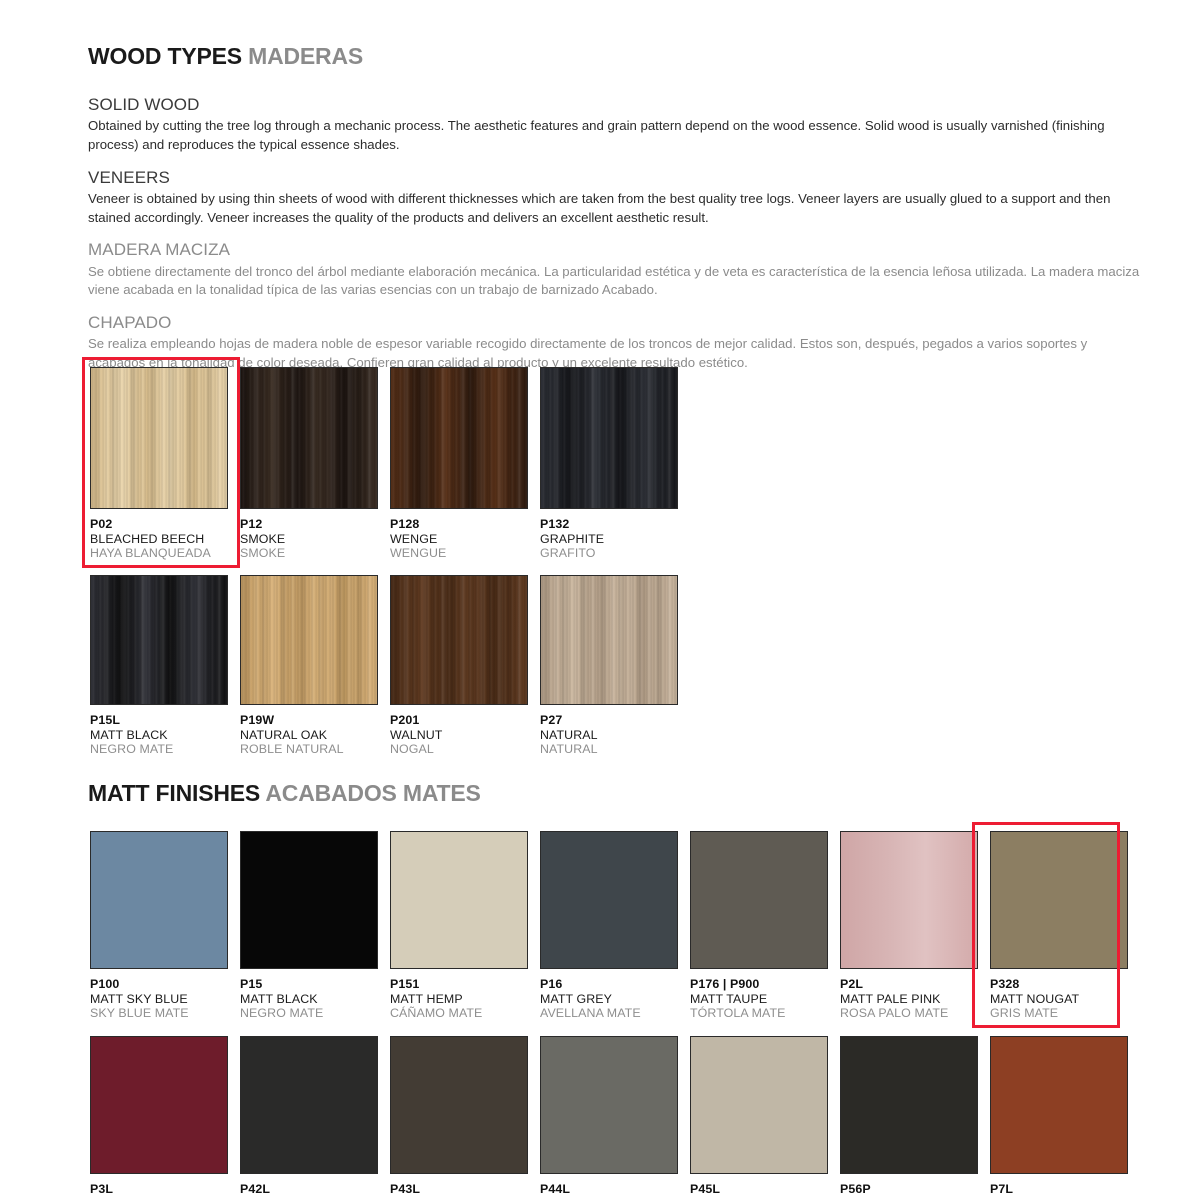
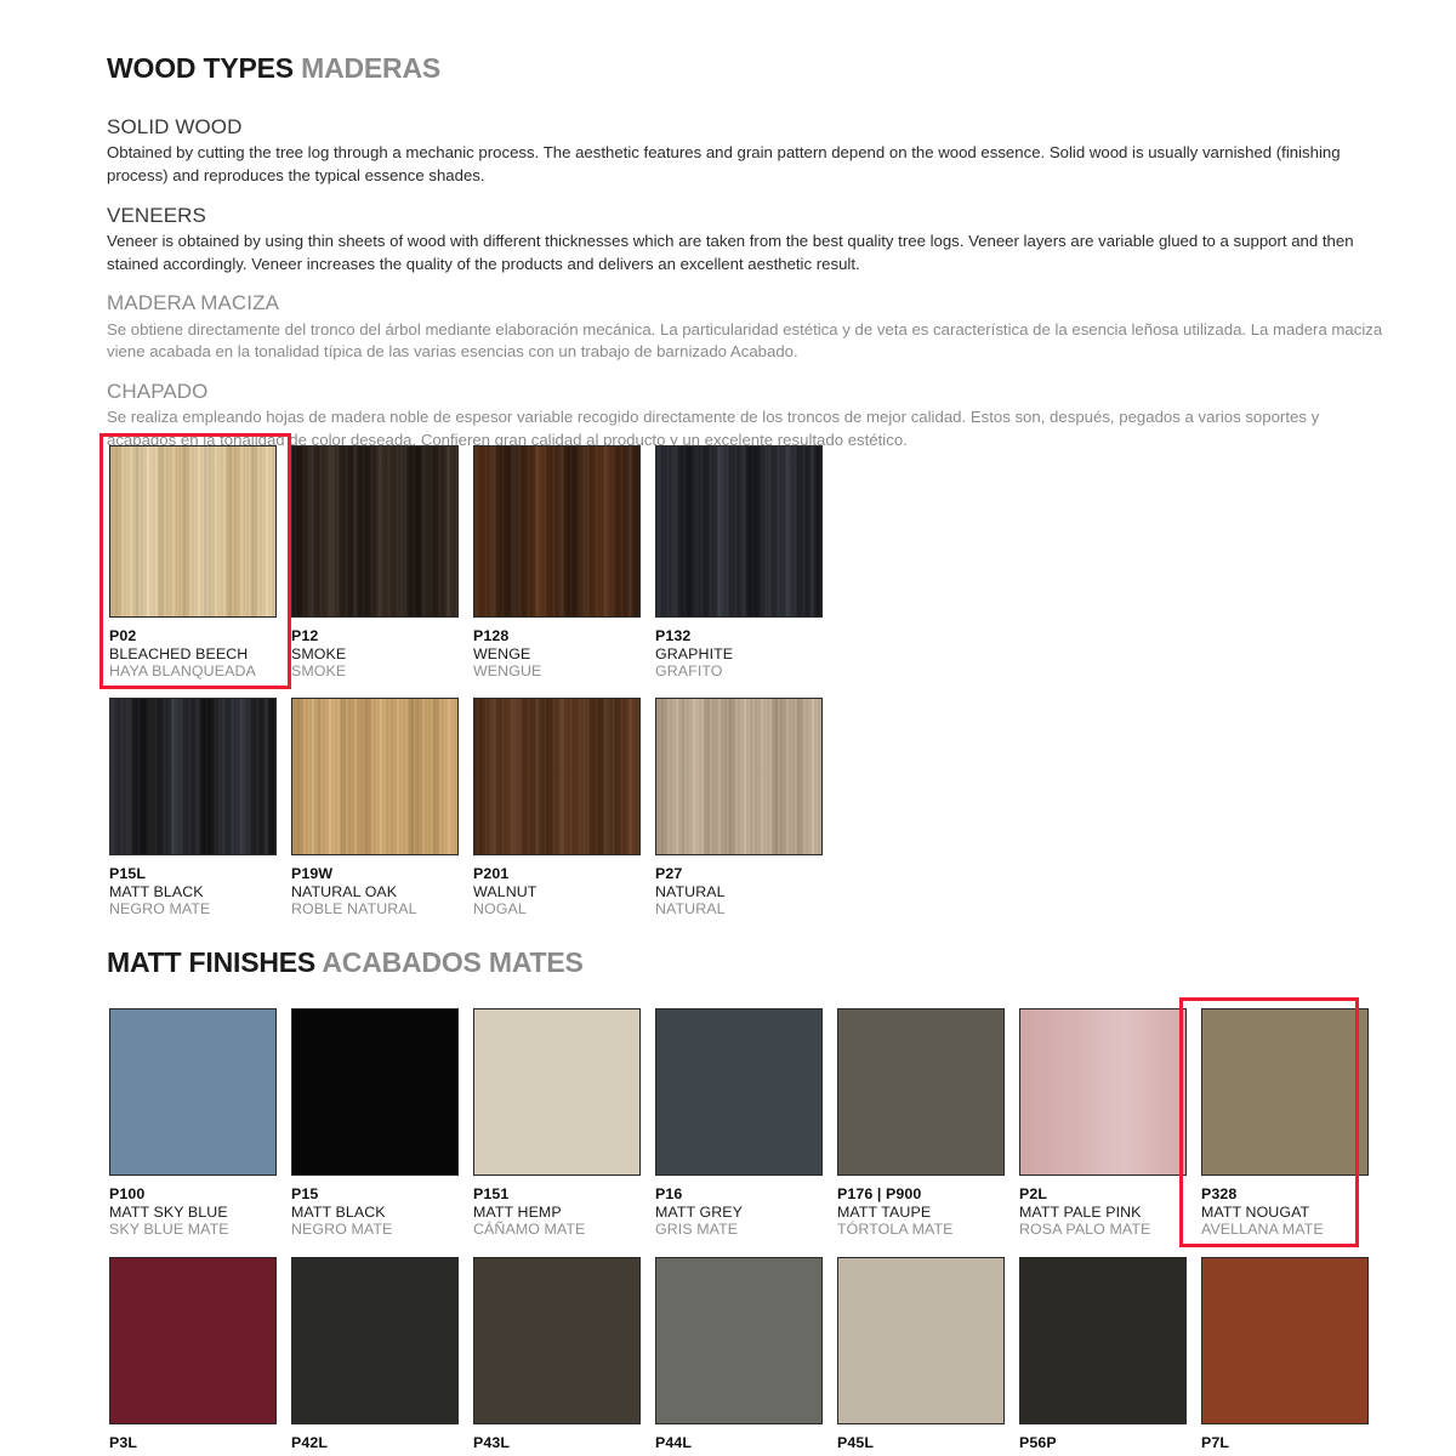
  WOOD TYPES MADERAS
  SOLID WOOD
  Obtained by cutting the tree log through a mechanic process. The aesthetic features and grain pattern depend on the wood essence. Solid wood is usually varnished (finishing process) and reproduces the typical essence shades.
  VENEERS
- Veneer is obtained by using thin sheets of wood with different thicknesses which are taken from the best quality tree logs. Veneer layers are usually glued to a support and then stained accordingly. Veneer increases the quality of the products and delivers an excellent aesthetic result.
+ Veneer is obtained by using thin sheets of wood with different thicknesses which are taken from the best quality tree logs. Veneer layers are variable glued to a support and then stained accordingly. Veneer increases the quality of the products and delivers an excellent aesthetic result.
  MADERA MACIZA
  Se obtiene directamente del tronco del árbol mediante elaboración mecánica. La particularidad estética y de veta es característica de la esencia leñosa utilizada. La madera maciza viene acabada en la tonalidad típica de las varias esencias con un trabajo de barnizado Acabado.
  CHAPADO
  Se realiza empleando hojas de madera noble de espesor variable recogido directamente de los troncos de mejor calidad. Estos son, después, pegados a varios soportes y acabados en la tonalidad de color deseada. Confieren gran calidad al producto y un excelente resultado estético.
  P02
  BLEACHED BEECH
  HAYA BLANQUEADA
  P12
  SMOKE
  SMOKE
  P128
  WENGE
  WENGUE
  P132
  GRAPHITE
  GRAFITO
  P15L
  MATT BLACK
  NEGRO MATE
  P19W
  NATURAL OAK
  ROBLE NATURAL
  P201
  WALNUT
  NOGAL
  P27
  NATURAL
  NATURAL
  MATT FINISHES ACABADOS MATES
  P100
  MATT SKY BLUE
  SKY BLUE MATE
  P15
  MATT BLACK
  NEGRO MATE
  P151
  MATT HEMP
  CÁÑAMO MATE
  P16
  MATT GREY
- AVELLANA MATE
+ GRIS MATE
  P176 | P900
  MATT TAUPE
  TÓRTOLA MATE
  P2L
  MATT PALE PINK
  ROSA PALO MATE
  P328
  MATT NOUGAT
- GRIS MATE
+ AVELLANA MATE
  P3L
  P42L
  P43L
  P44L
  P45L
  P56P
  P7L
